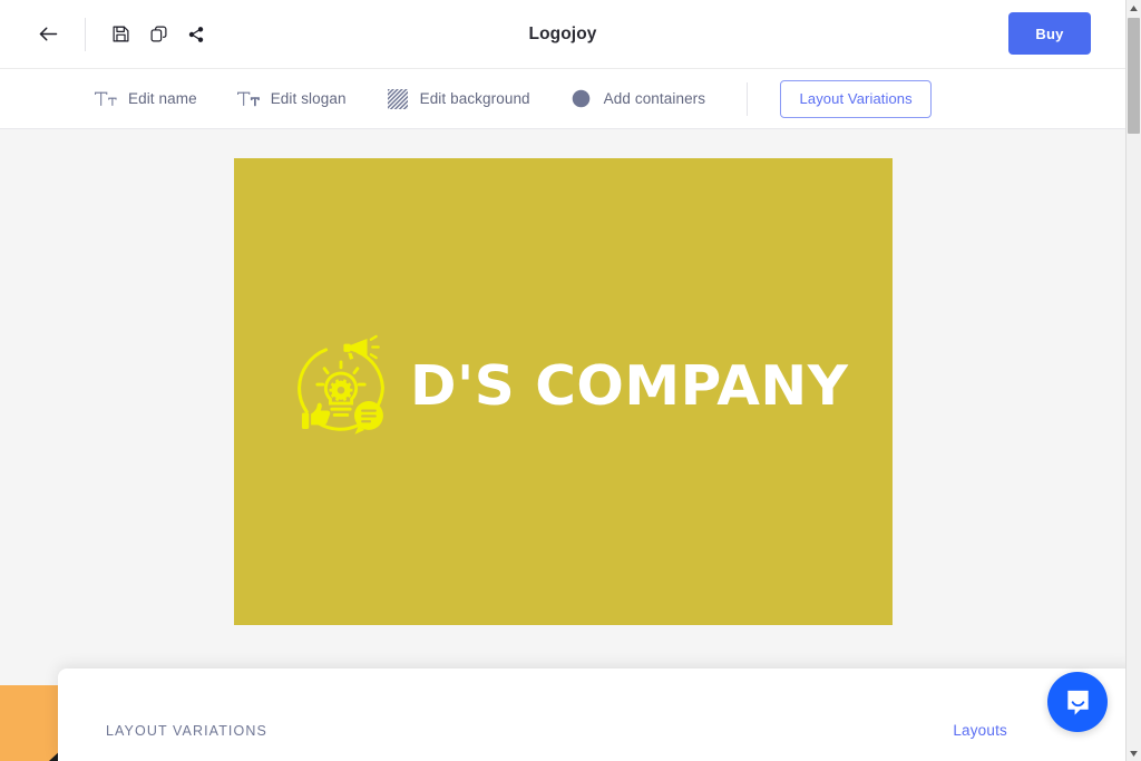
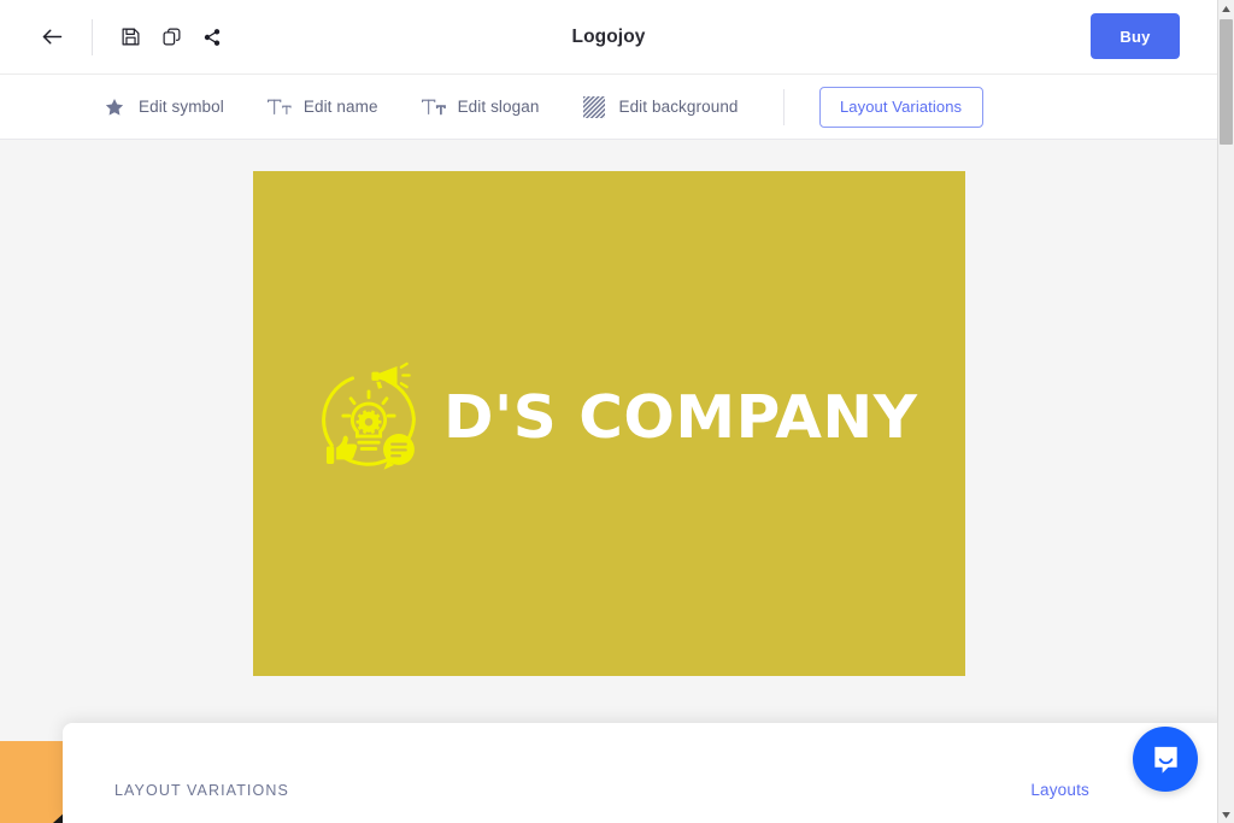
  Logojoy
  Buy
+ Edit symbol
  Edit name
  Edit slogan
  Edit background
- Add containers
  Layout Variations
  D'S COMPANY
  LAYOUT VARIATIONS
  Layouts
